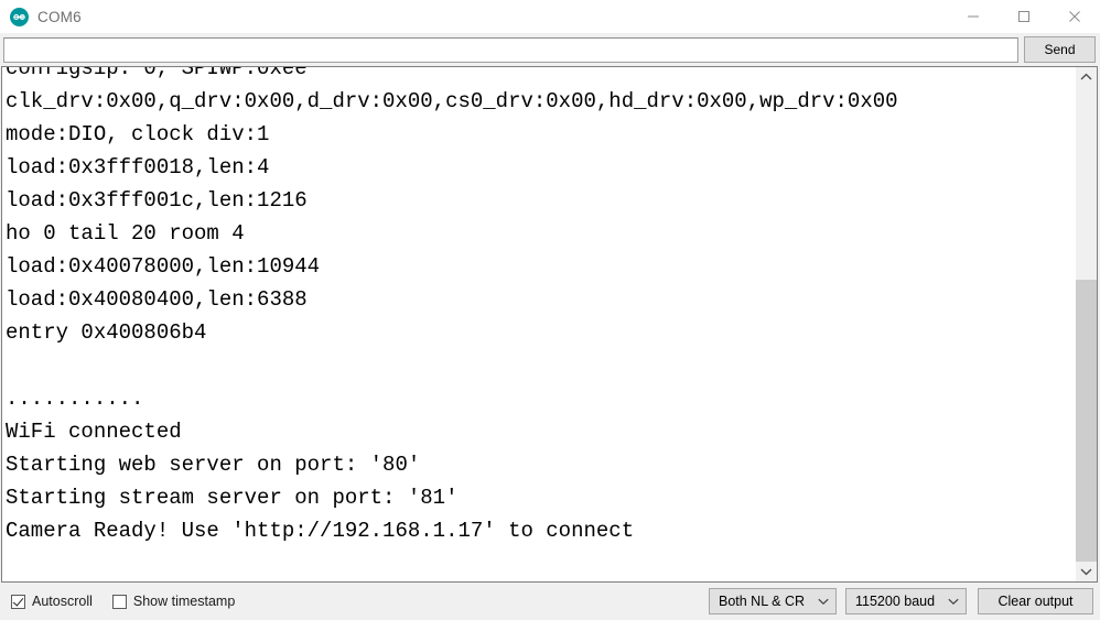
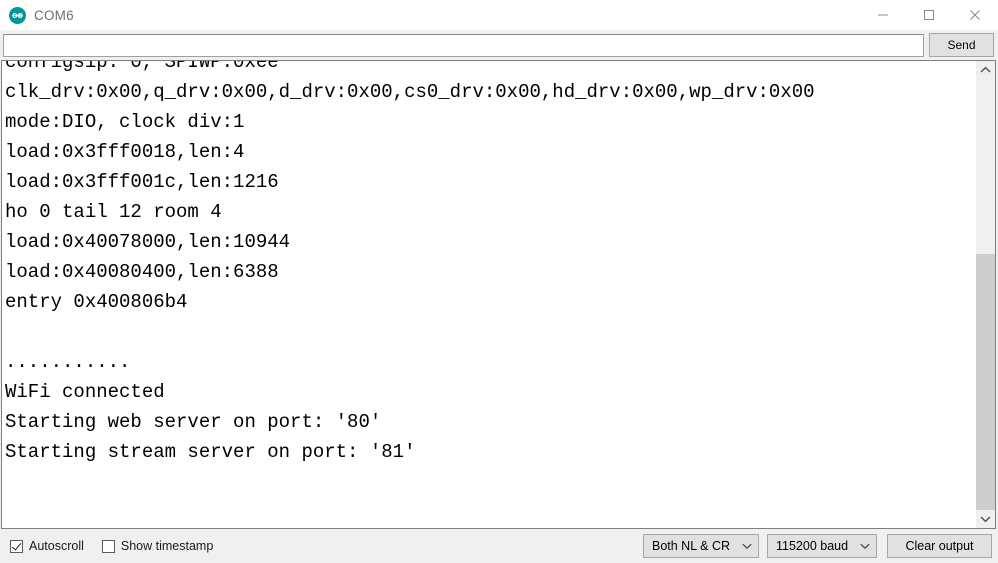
  COM6
  Send
  configsip: 0, SPIWP:0xee
  clk_drv:0x00,q_drv:0x00,d_drv:0x00,cs0_drv:0x00,hd_drv:0x00,wp_drv:0x00
  mode:DIO, clock div:1
  load:0x3fff0018,len:4
  load:0x3fff001c,len:1216
- ho 0 tail 20 room 4
+ ho 0 tail 12 room 4
  load:0x40078000,len:10944
  load:0x40080400,len:6388
  entry 0x400806b4
  ...........
  WiFi connected
  Starting web server on port: '80'
  Starting stream server on port: '81'
- Camera Ready! Use 'http://192.168.1.17' to connect
  Autoscroll
  Show timestamp
  Both NL & CR
  115200 baud
  Clear output
